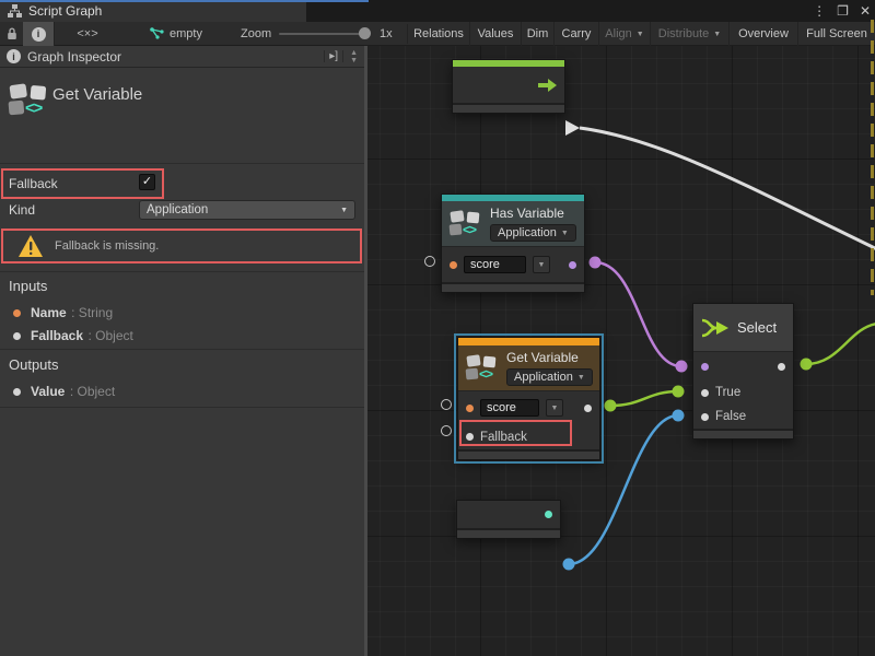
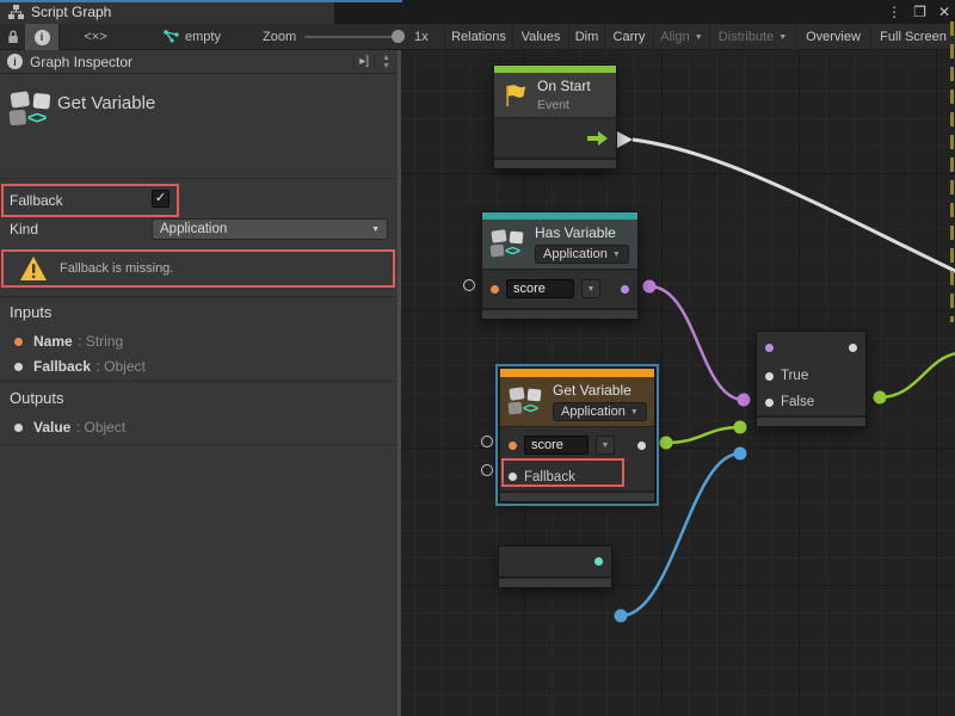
  Script Graph
  ⋮
  ❐
  ✕
  i
  <×>
  empty
  Zoom
  1x
  Relations
  Values
  Dim
  Carry
  Align
  Distribute
  Overview
  Full Screen
  i
  Graph Inspector
  ▸]
  <>
  Get Variable
  Fallback
  ✓
  Kind
  Application
  Fallback is missing.
  Inputs
  Name : String
  Fallback : Object
  Outputs
  Value : Object
+ On Start
+ Event
  <>
  Has Variable
  Application
  score
  <>
  Get Variable
  Application
  score
  Fallback
- Select
  True
  False
